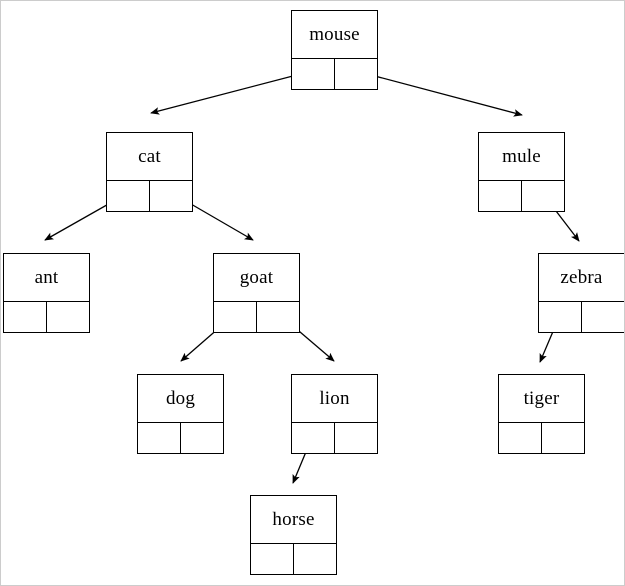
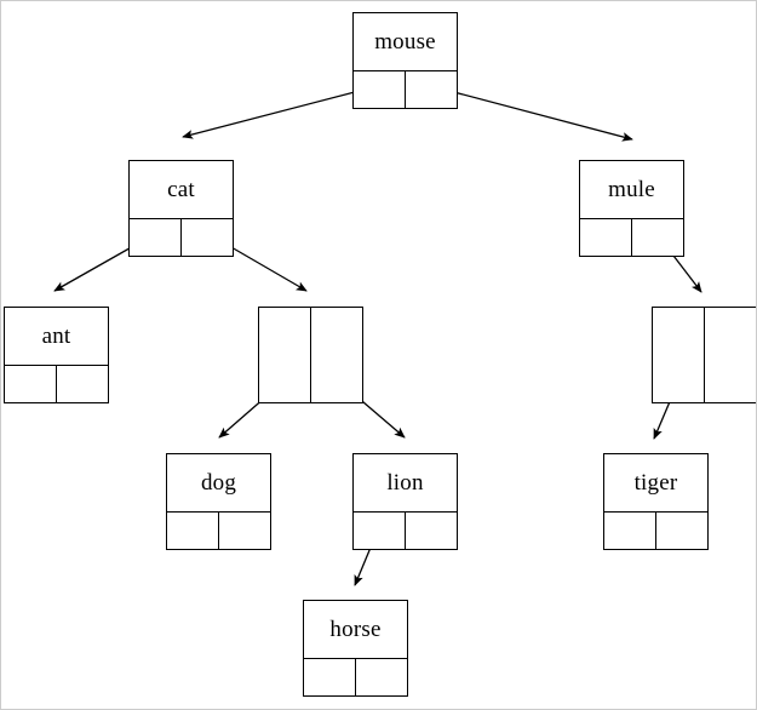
  mouse
  cat
  mule
  ant
- goat
- zebra
  dog
  lion
  tiger
  horse
